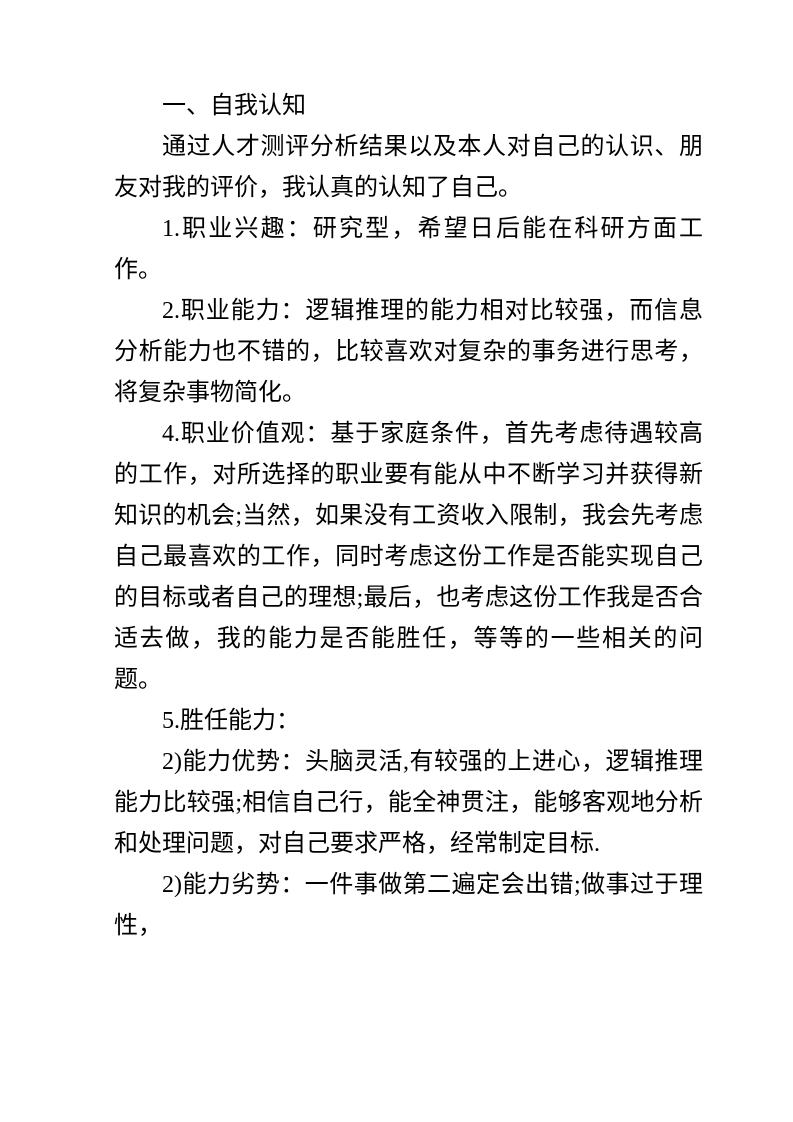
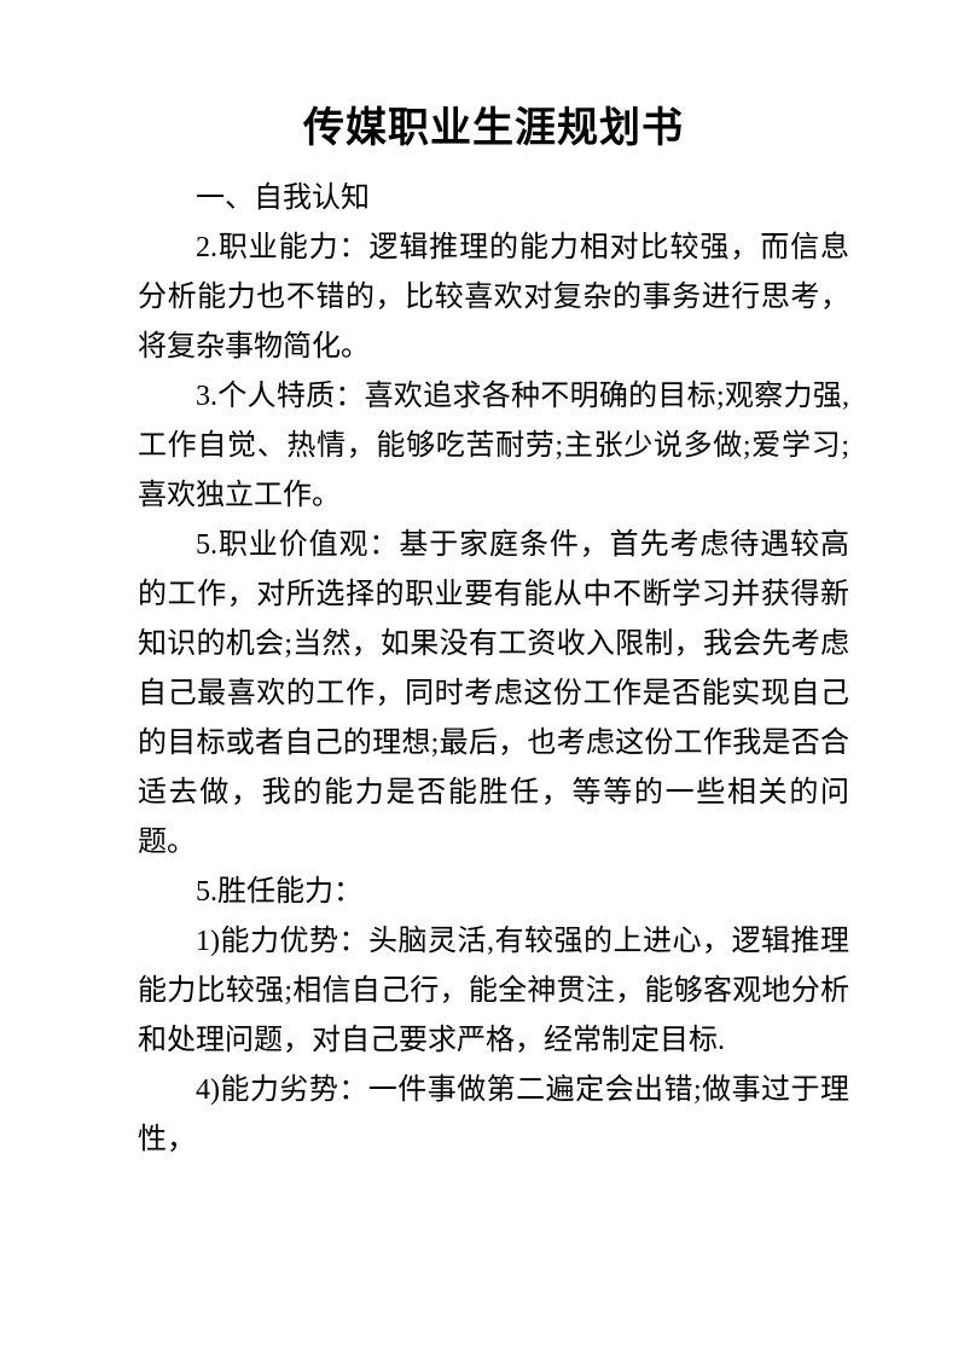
+ 传媒职业生涯规划书
  一、自我认知
- 通过人才测评分析结果以及本人对自己的认识、朋友对我的评价，我认真的认知了自己。
- 1.职业兴趣：研究型，希望日后能在科研方面工作。
  2.职业能力：逻辑推理的能力相对比较强，而信息分析能力也不错的，比较喜欢对复杂的事务进行思考，将复杂事物简化。
+ 3.个人特质：喜欢追求各种不明确的目标;观察力强,工作自觉、热情，能够吃苦耐劳;主张少说多做;爱学习;喜欢独立工作。
- 4.职业价值观：基于家庭条件，首先考虑待遇较高的工作，对所选择的职业要有能从中不断学习并获得新知识的机会;当然，如果没有工资收入限制，我会先考虑自己最喜欢的工作，同时考虑这份工作是否能实现自己的目标或者自己的理想;最后，也考虑这份工作我是否合适去做，我的能力是否能胜任，等等的一些相关的问题。
+ 5.职业价值观：基于家庭条件，首先考虑待遇较高的工作，对所选择的职业要有能从中不断学习并获得新知识的机会;当然，如果没有工资收入限制，我会先考虑自己最喜欢的工作，同时考虑这份工作是否能实现自己的目标或者自己的理想;最后，也考虑这份工作我是否合适去做，我的能力是否能胜任，等等的一些相关的问题。
  5.胜任能力：
- 2)能力优势：头脑灵活,有较强的上进心，逻辑推理能力比较强;相信自己行，能全神贯注，能够客观地分析和处理问题，对自己要求严格，经常制定目标.
+ 1)能力优势：头脑灵活,有较强的上进心，逻辑推理能力比较强;相信自己行，能全神贯注，能够客观地分析和处理问题，对自己要求严格，经常制定目标.
- 2)能力劣势：一件事做第二遍定会出错;做事过于理性，
+ 4)能力劣势：一件事做第二遍定会出错;做事过于理性，
